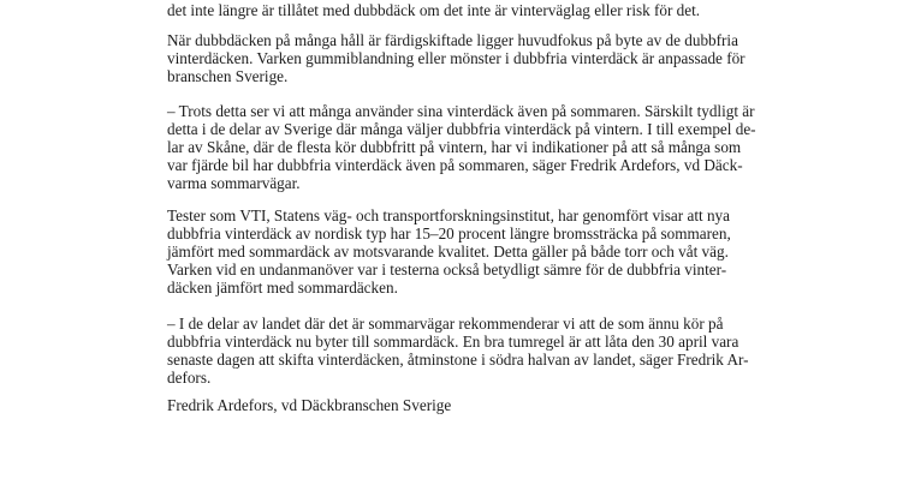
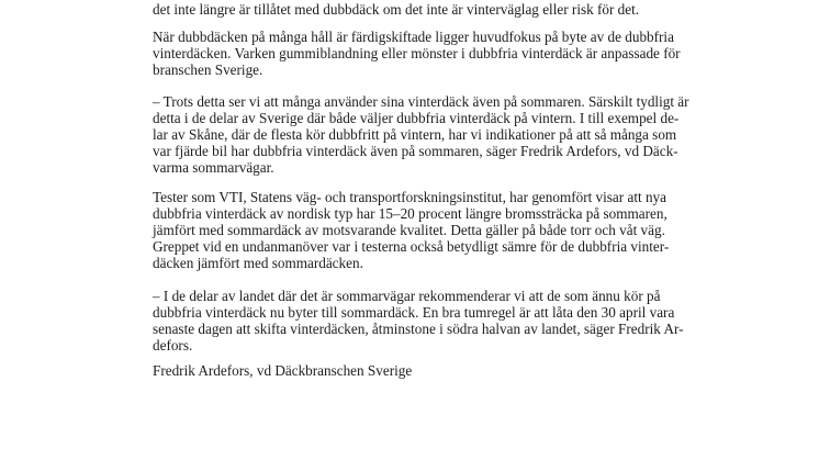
  det inte längre är tillåtet med dubbdäck om det inte är vinterväglag eller risk för det.
  När dubbdäcken på många håll är färdigskiftade ligger huvudfokus på byte av de dubbfria
  vinterdäcken. Varken gummiblandning eller mönster i dubbfria vinterdäck är anpassade för
  branschen Sverige.
  – Trots detta ser vi att många använder sina vinterdäck även på sommaren. Särskilt tydligt är
- detta i de delar av Sverige där många väljer dubbfria vinterdäck på vintern. I till exempel de-
+ detta i de delar av Sverige där både väljer dubbfria vinterdäck på vintern. I till exempel de-
  lar av Skåne, där de flesta kör dubbfritt på vintern, har vi indikationer på att så många som
  var fjärde bil har dubbfria vinterdäck även på sommaren, säger Fredrik Ardefors, vd Däck-
  varma sommarvägar.
  Tester som VTI, Statens väg- och transportforskningsinstitut, har genomfört visar att nya
  dubbfria vinterdäck av nordisk typ har 15–20 procent längre bromssträcka på sommaren,
  jämfört med sommardäck av motsvarande kvalitet. Detta gäller på både torr och våt väg.
- Varken vid en undanmanöver var i testerna också betydligt sämre för de dubbfria vinter-
+ Greppet vid en undanmanöver var i testerna också betydligt sämre för de dubbfria vinter-
  däcken jämfört med sommardäcken.
  – I de delar av landet där det är sommarvägar rekommenderar vi att de som ännu kör på
  dubbfria vinterdäck nu byter till sommardäck. En bra tumregel är att låta den 30 april vara
  senaste dagen att skifta vinterdäcken, åtminstone i södra halvan av landet, säger Fredrik Ar-
  defors.
  Fredrik Ardefors, vd Däckbranschen Sverige
